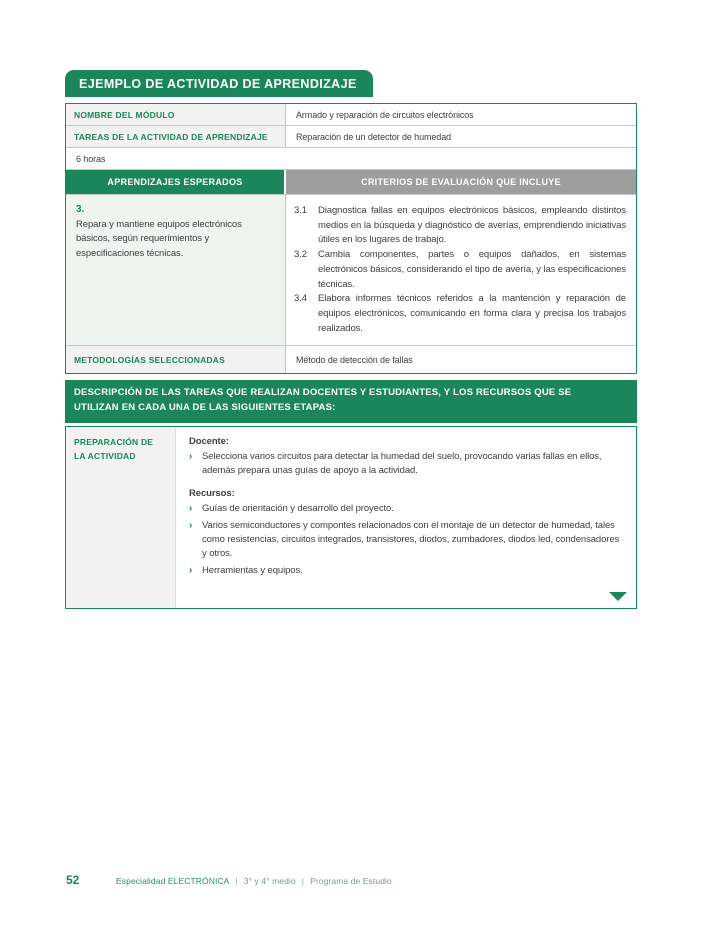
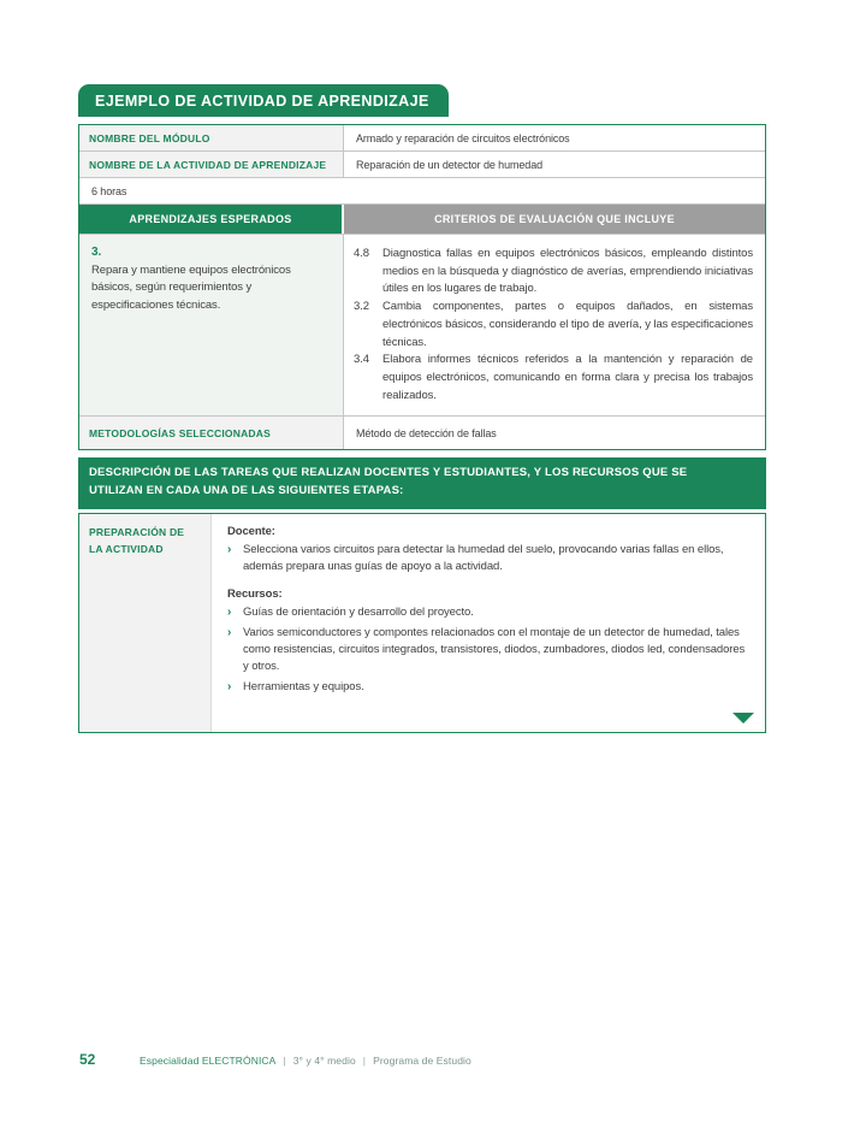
  EJEMPLO DE ACTIVIDAD DE APRENDIZAJE
  NOMBRE DEL MÓDULO
  Armado y reparación de circuitos electrónicos
- TAREAS DE LA ACTIVIDAD DE APRENDIZAJE
+ NOMBRE DE LA ACTIVIDAD DE APRENDIZAJE
  Reparación de un detector de humedad
  6 horas
  APRENDIZAJES ESPERADOS
  CRITERIOS DE EVALUACIÓN QUE INCLUYE
  3.
  Repara y mantiene equipos electrónicos básicos, según requerimientos y especificaciones técnicas.
- 3.1
+ 4.8
  Diagnostica fallas en equipos electrónicos básicos, empleando distintos medios en la búsqueda y diagnóstico de averías, emprendiendo iniciativas útiles en los lugares de trabajo.
  3.2
  Cambia componentes, partes o equipos dañados, en sistemas electrónicos básicos, considerando el tipo de avería, y las especificaciones técnicas.
  3.4
  Elabora informes técnicos referidos a la mantención y reparación de equipos electrónicos, comunicando en forma clara y precisa los trabajos realizados.
  METODOLOGÍAS SELECCIONADAS
  Método de detección de fallas
  DESCRIPCIÓN DE LAS TAREAS QUE REALIZAN DOCENTES Y ESTUDIANTES, Y LOS RECURSOS QUE SE UTILIZAN EN CADA UNA DE LAS SIGUIENTES ETAPAS:
  PREPARACIÓN DE LA ACTIVIDAD
  Docente:
  ›
  Selecciona varios circuitos para detectar la humedad del suelo, provocando varias fallas en ellos, además prepara unas guías de apoyo a la actividad.
  Recursos:
  ›
  Guías de orientación y desarrollo del proyecto.
  ›
  Varios semiconductores y compontes relacionados con el montaje de un detector de humedad, tales como resistencias, circuitos integrados, transistores, diodos, zumbadores, diodos led, condensadores y otros.
  ›
  Herramientas y equipos.
  52
  Especialidad ELECTRÓNICA
  |
  3° y 4° medio
  |
  Programa de Estudio
